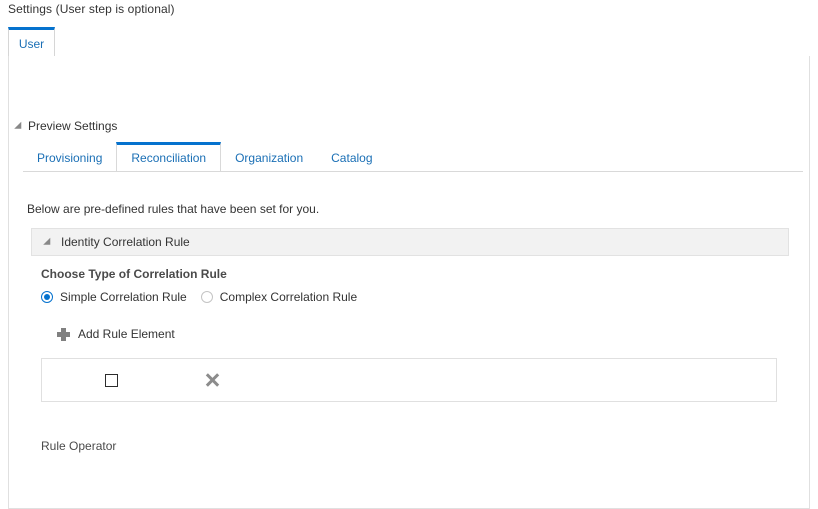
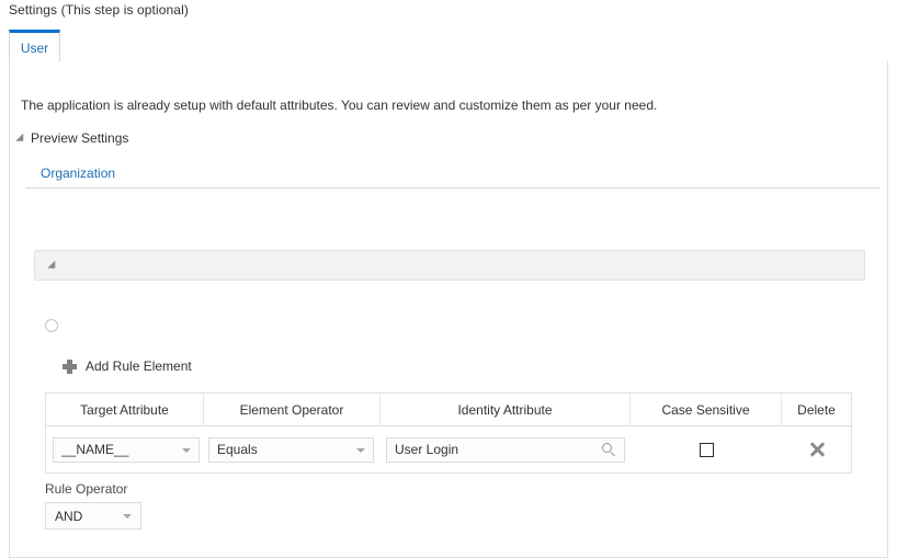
- Settings (User step is optional)
+ Settings (This step is optional)
  User
+ The application is already setup with default attributes. You can review and customize them as per your need.
  Preview Settings
- Provisioning
- Reconciliation
  Organization
- Catalog
- Below are pre-defined rules that have been set for you.
- Identity Correlation Rule
- Choose Type of Correlation Rule
- Simple Correlation Rule
- Complex Correlation Rule
  Add Rule Element
+ Target Attribute
+ Element Operator
+ Identity Attribute
+ Case Sensitive
+ Delete
+ __NAME__
+ Equals
+ User Login
  Rule Operator
+ AND
